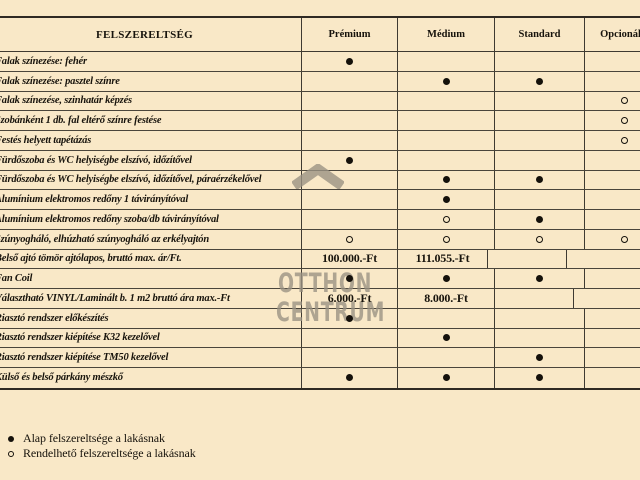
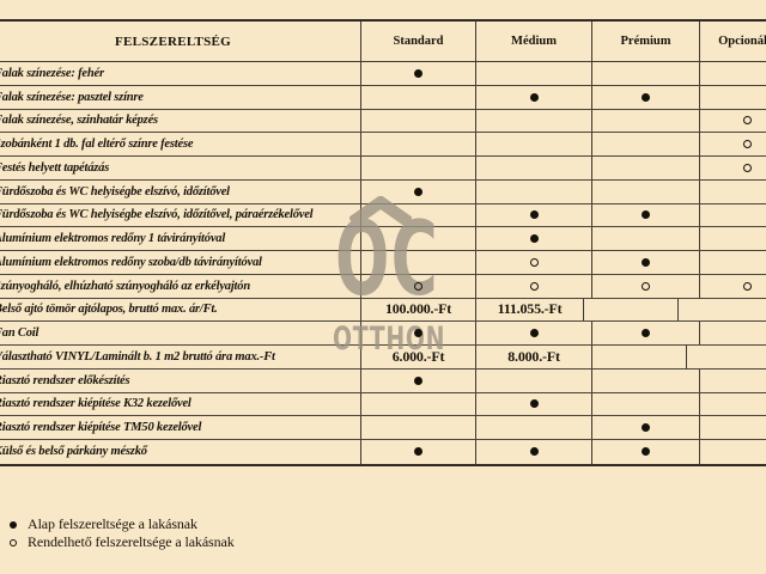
+ OC
  OTTHON
- CENTRUM
  FELSZERELTSÉG
- Prémium
+ Standard
  Médium
- Standard
+ Prémium
  Opcionál
  alak színezése: fehér
  alak színezése: pasztel színre
  alak színezése, szinhatár képzés
  zobánként 1 db. fal eltérő színre festése
  estés helyett tapétázás
  ürdőszoba és WC helyiségbe elszívó, időzítővel
  ürdőszoba és WC helyiségbe elszívó, időzítővel, páraérzékelővel
  lumínium elektromos redőny 1 távirányítóval
  lumínium elektromos redőny szoba/db távirányítóval
  zúnyogháló, elhúzható szúnyogháló az erkélyajtón
  első ajtó tömör ajtólapos, bruttó max. ár/Ft.
  100.000.-Ft
  111.055.-Ft
  an Coil
  álasztható VINYL/Laminált b. 1 m2 bruttó ára max.-Ft
  6.000.-Ft
  8.000.-Ft
  iasztó rendszer előkészítés
  iasztó rendszer kiépítése K32 kezelővel
  iasztó rendszer kiépítése TM50 kezelővel
  ülső és belső párkány mészkő
  Alap felszereltsége a lakásnak
  Rendelhető felszereltsége a lakásnak
